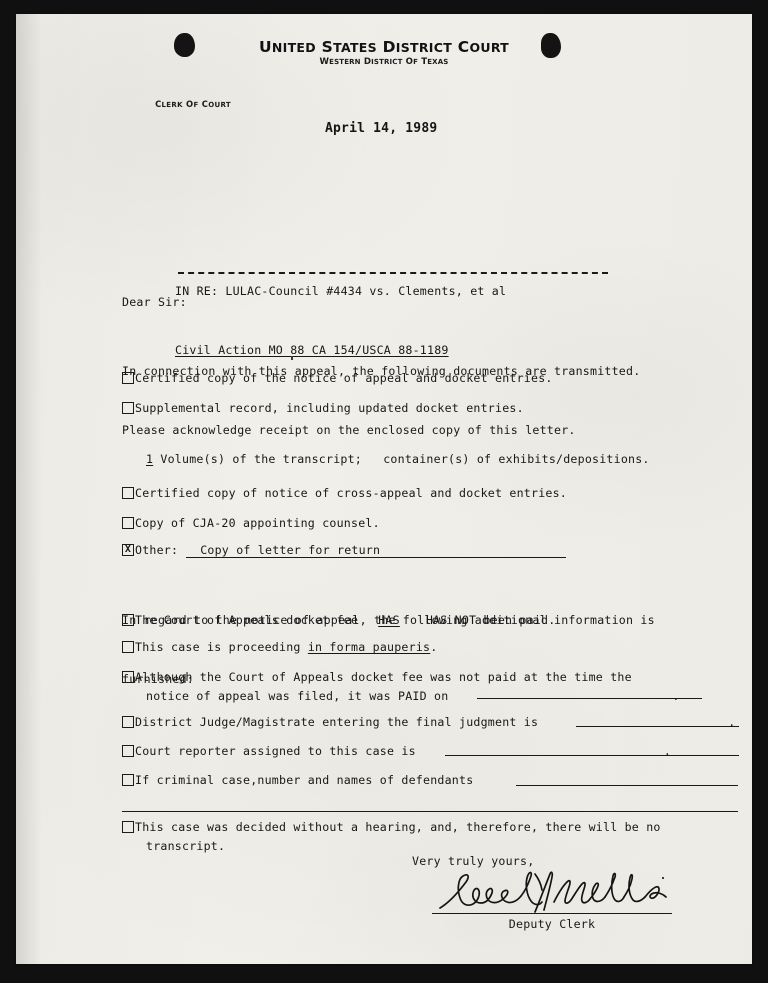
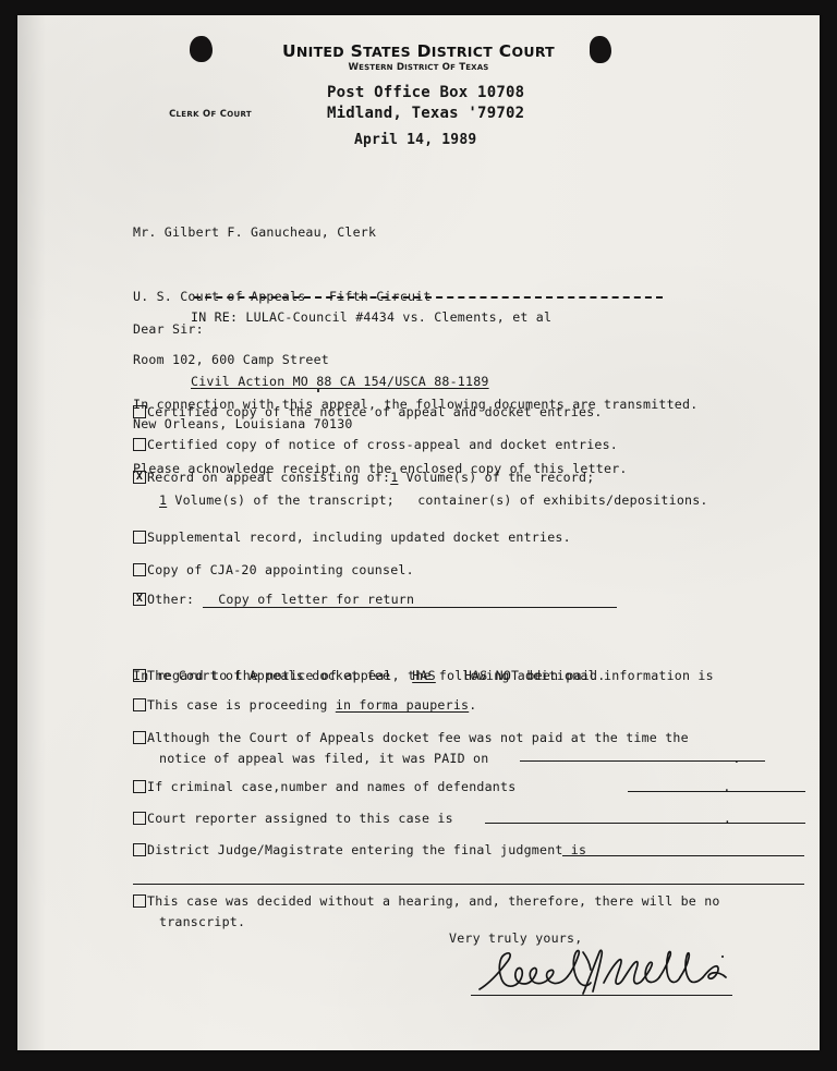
  UNITED STATES DISTRICT COURT
  WESTERN DISTRICT OF TEXAS
  CLERK OF COURT
+ Post Office Box 10708
+ Midland, Texas '79702
  April 14, 1989
+ Mr. Gilbert F. Ganucheau, Clerk
+ U. S. Court of Appeals - Fifth Circuit
+ Room 102, 600 Camp Street
+ New Orleans, Louisiana 70130
  IN RE: LULAC-Council #4434 vs. Clements, et al
  Civil Action MO 88 CA 154/USCA 88-1189
  Dear Sir:
  In connection with this appeal, the following documents are transmitted.
  Please acknowledge receipt on the enclosed copy of this letter.
  Certified copy of the notice of appeal and docket entries.
- Supplemental record, including updated docket entries.
+ Certified copy of notice of cross-appeal and docket entries.
+ Record on appeal consisting of:1 Volume(s) of the record;
  1 Volume(s) of the transcript; container(s) of exhibits/depositions.
- Certified copy of notice of cross-appeal and docket entries.
+ Supplemental record, including updated docket entries.
  Copy of CJA-20 appointing counsel.
  Other:
  Copy of letter for return
  In regard to the notice of appeal, the following additional information is
- furnished:
  The Court of Appeals docket fee HAS HAS NOT been paid.
  This case is proceeding in forma pauperis.
  Although the Court of Appeals docket fee was not paid at the time the
  notice of appeal was filed, it was PAID on .
- District Judge/Magistrate entering the final judgment is .
+ If criminal case,number and names of defendants .
  Court reporter assigned to this case is .
- If criminal case,number and names of defendants
+ District Judge/Magistrate entering the final judgment is
  This case was decided without a hearing, and, therefore, there will be no
  transcript.
  Very truly yours,
- Deputy Clerk
